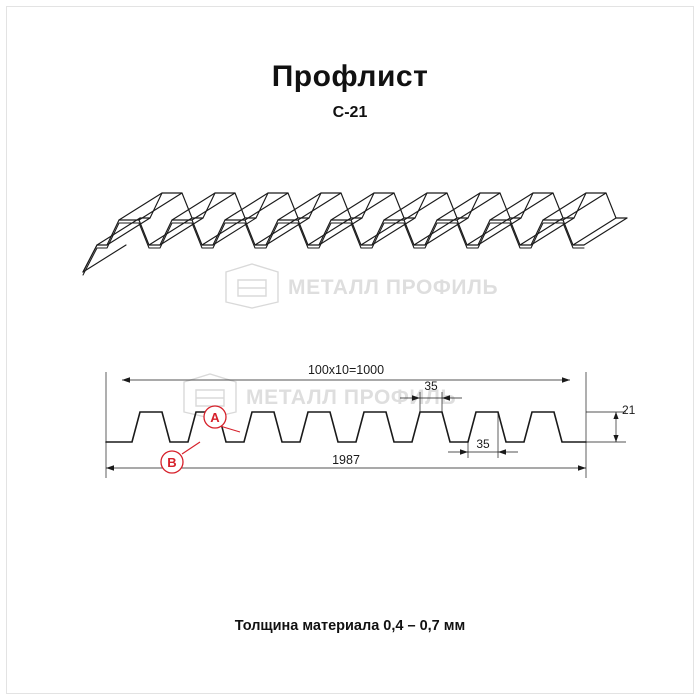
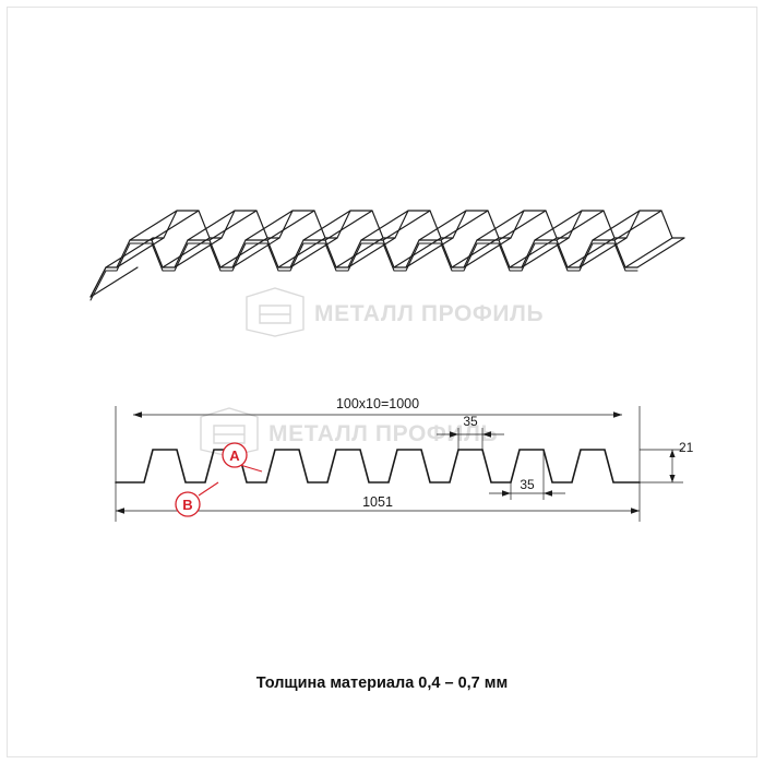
- Профлист
- С-21
  МЕТАЛЛ ПРОФИЛЬ
  МЕТАЛЛ ПРОФЛ
  A
  B
  100x10=1000
- 1987
+ 1051
  35
  35
  21
  Толщина материала 0,4 – 0,7 мм
